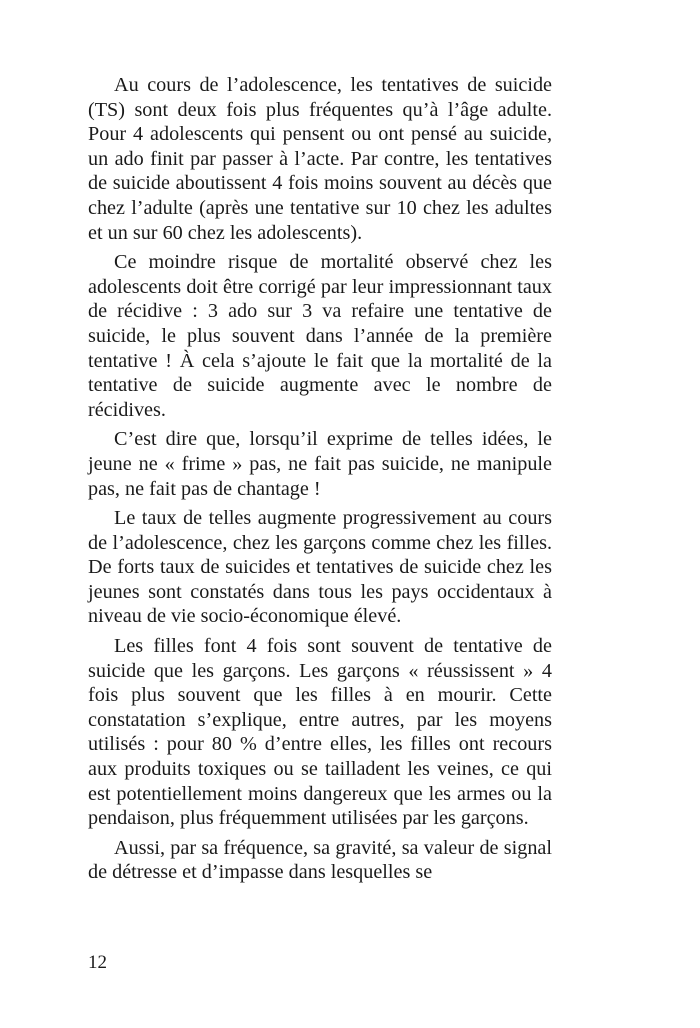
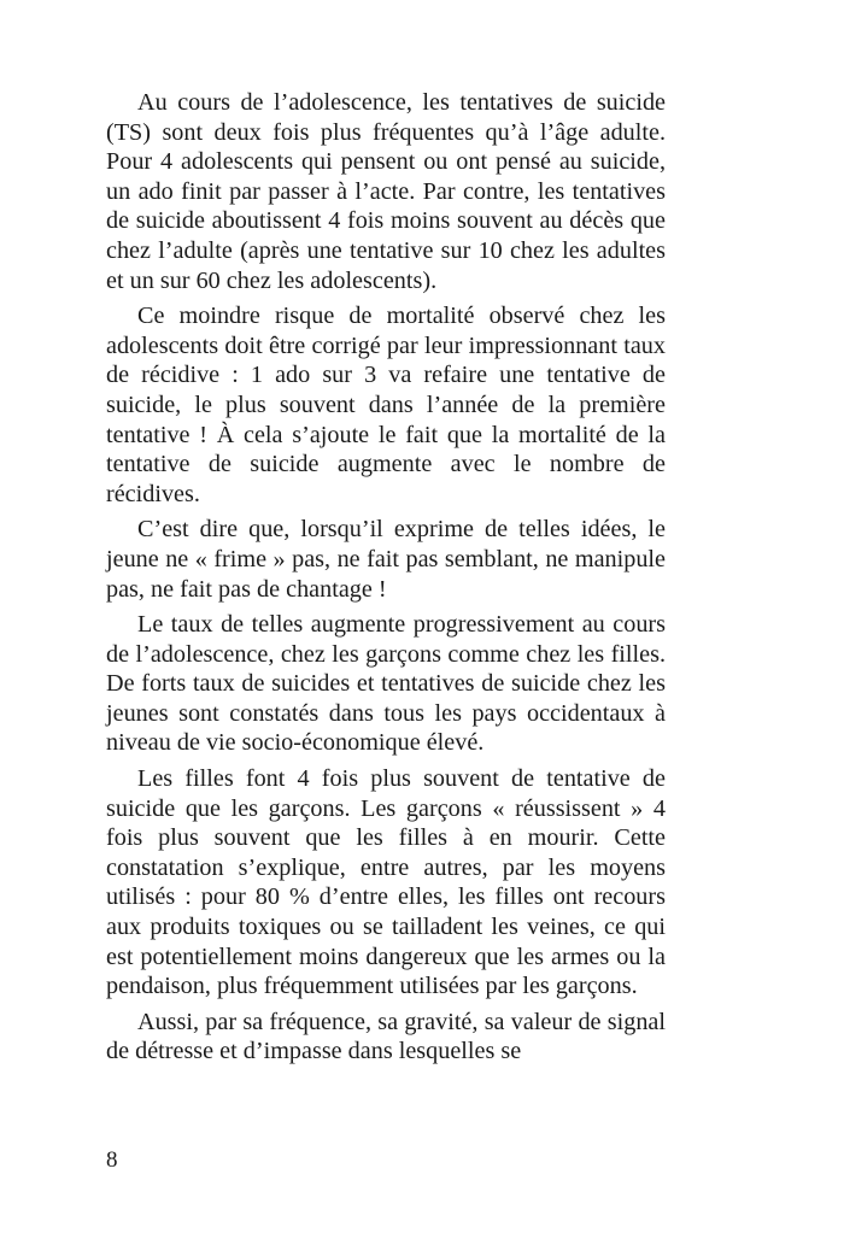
  Au cours de l’adolescence, les tentatives de suicide (TS) sont deux fois plus fréquentes qu’à l’âge adulte. Pour 4 adolescents qui pensent ou ont pensé au suicide, un ado finit par passer à l’acte. Par contre, les tentatives de suicide aboutissent 4 fois moins souvent au décès que chez l’adulte (après une tentative sur 10 chez les adultes et un sur 60 chez les adolescents).
- Ce moindre risque de mortalité observé chez les adolescents doit être corrigé par leur impressionnant taux de récidive : 3 ado sur 3 va refaire une tentative de suicide, le plus souvent dans l’année de la première tentative ! À cela s’ajoute le fait que la mortalité de la tentative de suicide augmente avec le nombre de récidives.
+ Ce moindre risque de mortalité observé chez les adolescents doit être corrigé par leur impressionnant taux de récidive : 1 ado sur 3 va refaire une tentative de suicide, le plus souvent dans l’année de la première tentative ! À cela s’ajoute le fait que la mortalité de la tentative de suicide augmente avec le nombre de récidives.
- C’est dire que, lorsqu’il exprime de telles idées, le jeune ne « frime » pas, ne fait pas suicide, ne manipule pas, ne fait pas de chantage !
+ C’est dire que, lorsqu’il exprime de telles idées, le jeune ne « frime » pas, ne fait pas semblant, ne manipule pas, ne fait pas de chantage !
  Le taux de telles augmente progressivement au cours de l’adolescence, chez les garçons comme chez les filles. De forts taux de suicides et tentatives de suicide chez les jeunes sont constatés dans tous les pays occidentaux à niveau de vie socio-économique élevé.
- Les filles font 4 fois sont souvent de tentative de suicide que les garçons. Les garçons « réussissent » 4 fois plus souvent que les filles à en mourir. Cette constatation s’explique, entre autres, par les moyens utilisés : pour 80 % d’entre elles, les filles ont recours aux produits toxiques ou se tailladent les veines, ce qui est potentiellement moins dangereux que les armes ou la pendaison, plus fréquemment utilisées par les garçons.
+ Les filles font 4 fois plus souvent de tentative de suicide que les garçons. Les garçons « réussissent » 4 fois plus souvent que les filles à en mourir. Cette constatation s’explique, entre autres, par les moyens utilisés : pour 80 % d’entre elles, les filles ont recours aux produits toxiques ou se tailladent les veines, ce qui est potentiellement moins dangereux que les armes ou la pendaison, plus fréquemment utilisées par les garçons.
  Aussi, par sa fréquence, sa gravité, sa valeur de signal de détresse et d’impasse dans lesquelles se
- 12
+ 8
